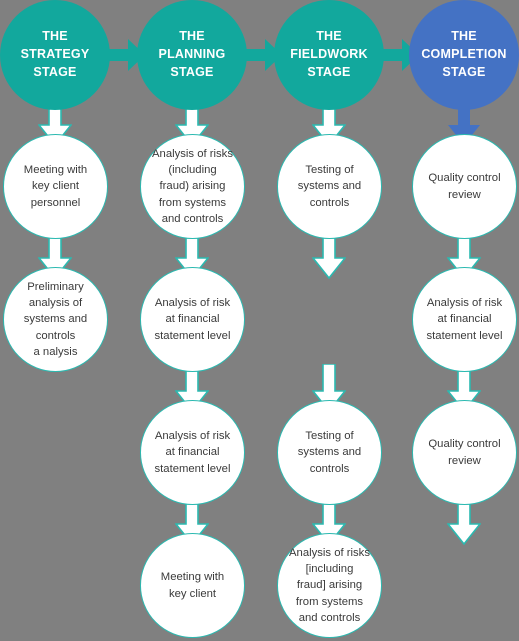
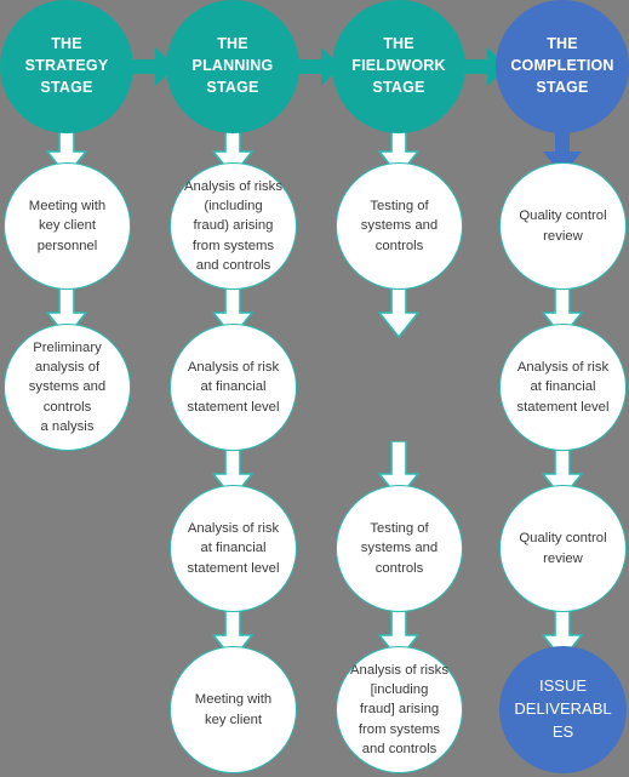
  THE
  STRATEGY
  STAGE
  Meeting with
  key client
  personnel
  Preliminary
  analysis of
  systems and
  controls
  a nalysis
  THE
  PLANNING
  STAGE
  Analysis of risks
  (including
  fraud) arising
  from systems
  and controls
  Analysis of risk
  at financial
  statement level
  Analysis of risk
  at financial
  statement level
  Meeting with
  key client
  THE
  FIELDWORK
  STAGE
  Testing of
  systems and
  controls
  Testing of
  systems and
  controls
  Analysis of risks
  [including
  fraud] arising
  from systems
  and controls
  THE
  COMPLETION
  STAGE
  Quality control
  review
  Analysis of risk
  at financial
  statement level
  Quality control
  review
+ ISSUE
+ DELIVERABL
+ ES
